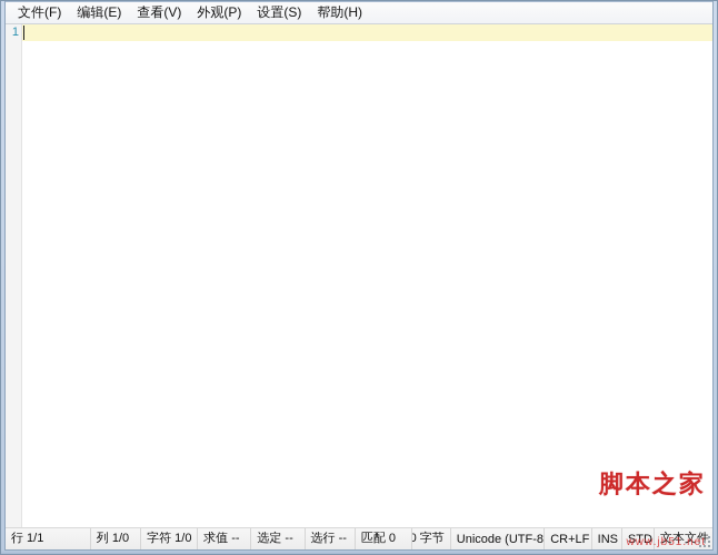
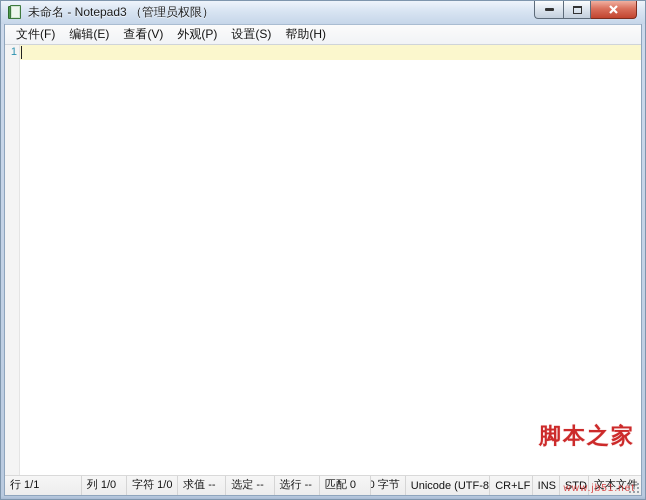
+ 未命名 - Notepad3 （管理员权限）
  文件(F)
  编辑(E)
  查看(V)
  外观(P)
  设置(S)
  帮助(H)
  1
  脚本之家
  行 1/1
  列 1/0
  字符 1/0
  求值 --
  选定 --
  选行 --
  匹配 0
  0 字节
  Unicode (UTF-8
  CR+LF
  INS
  STD
  文本文件
  www.jb51.net
